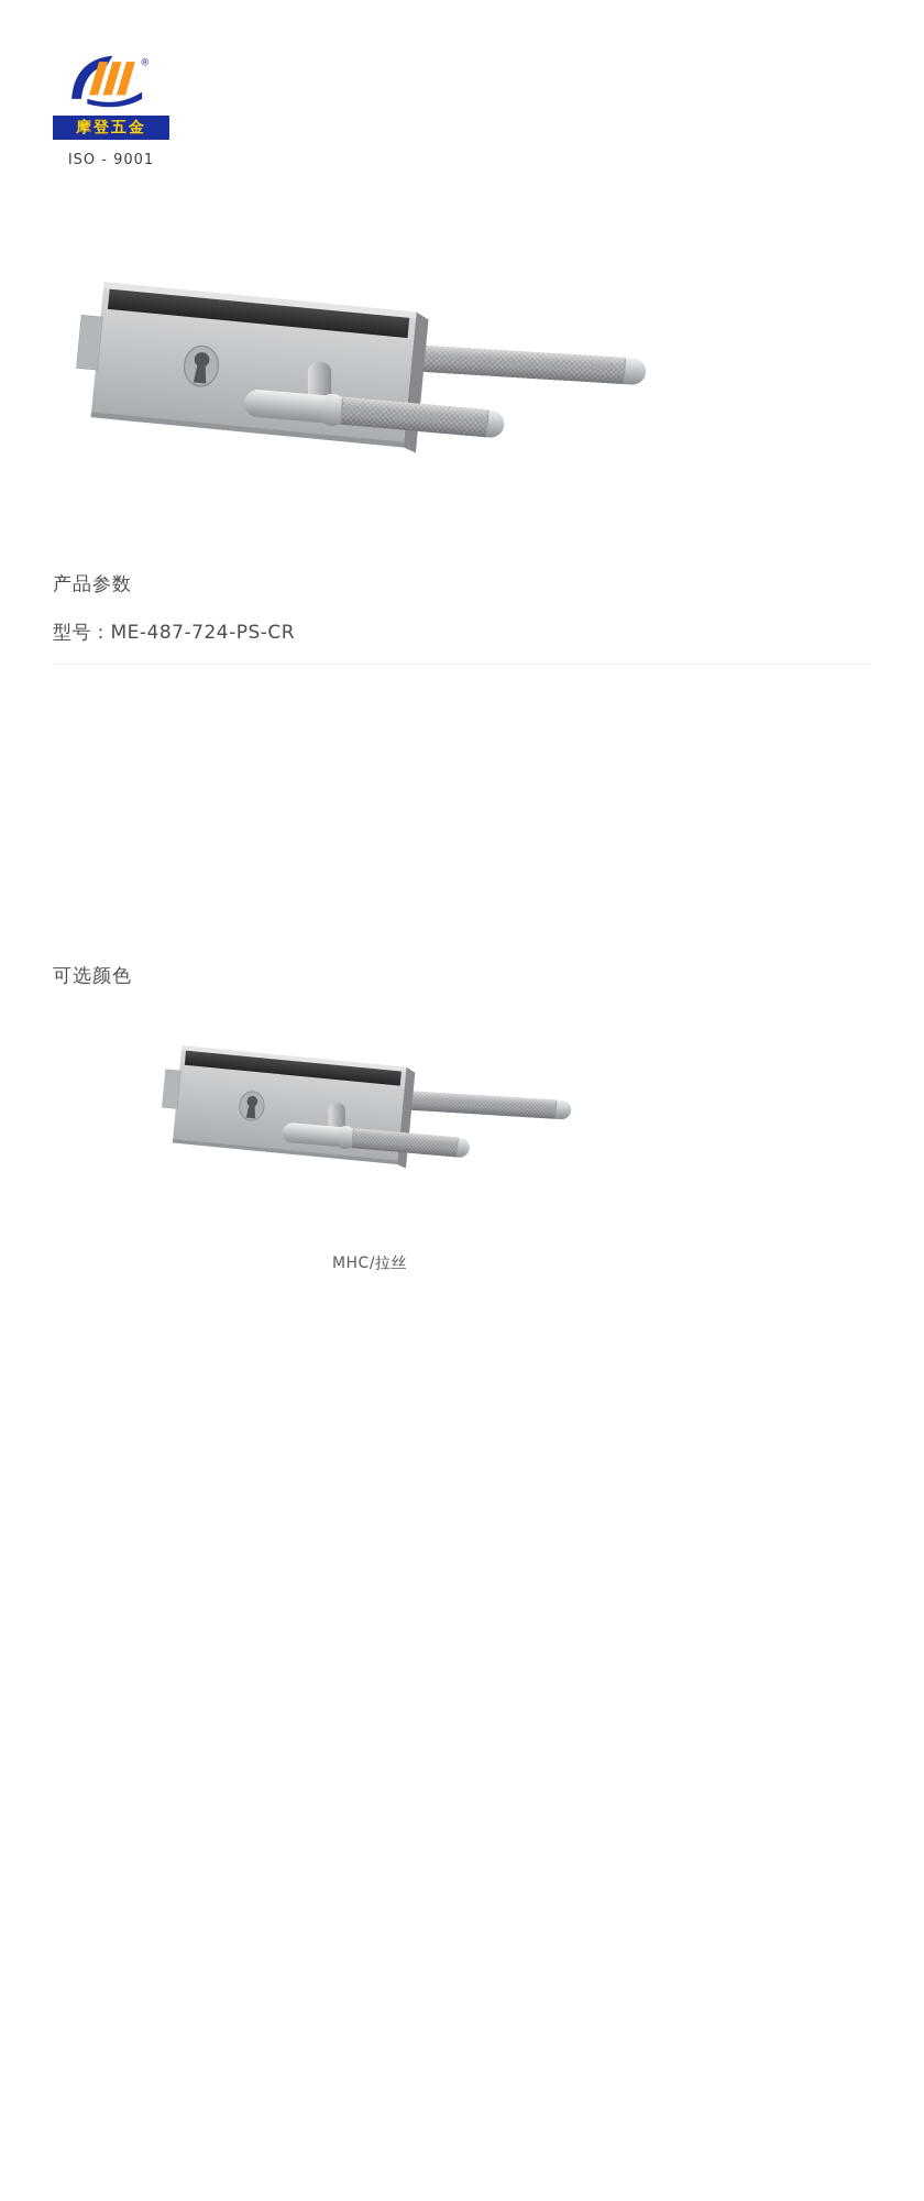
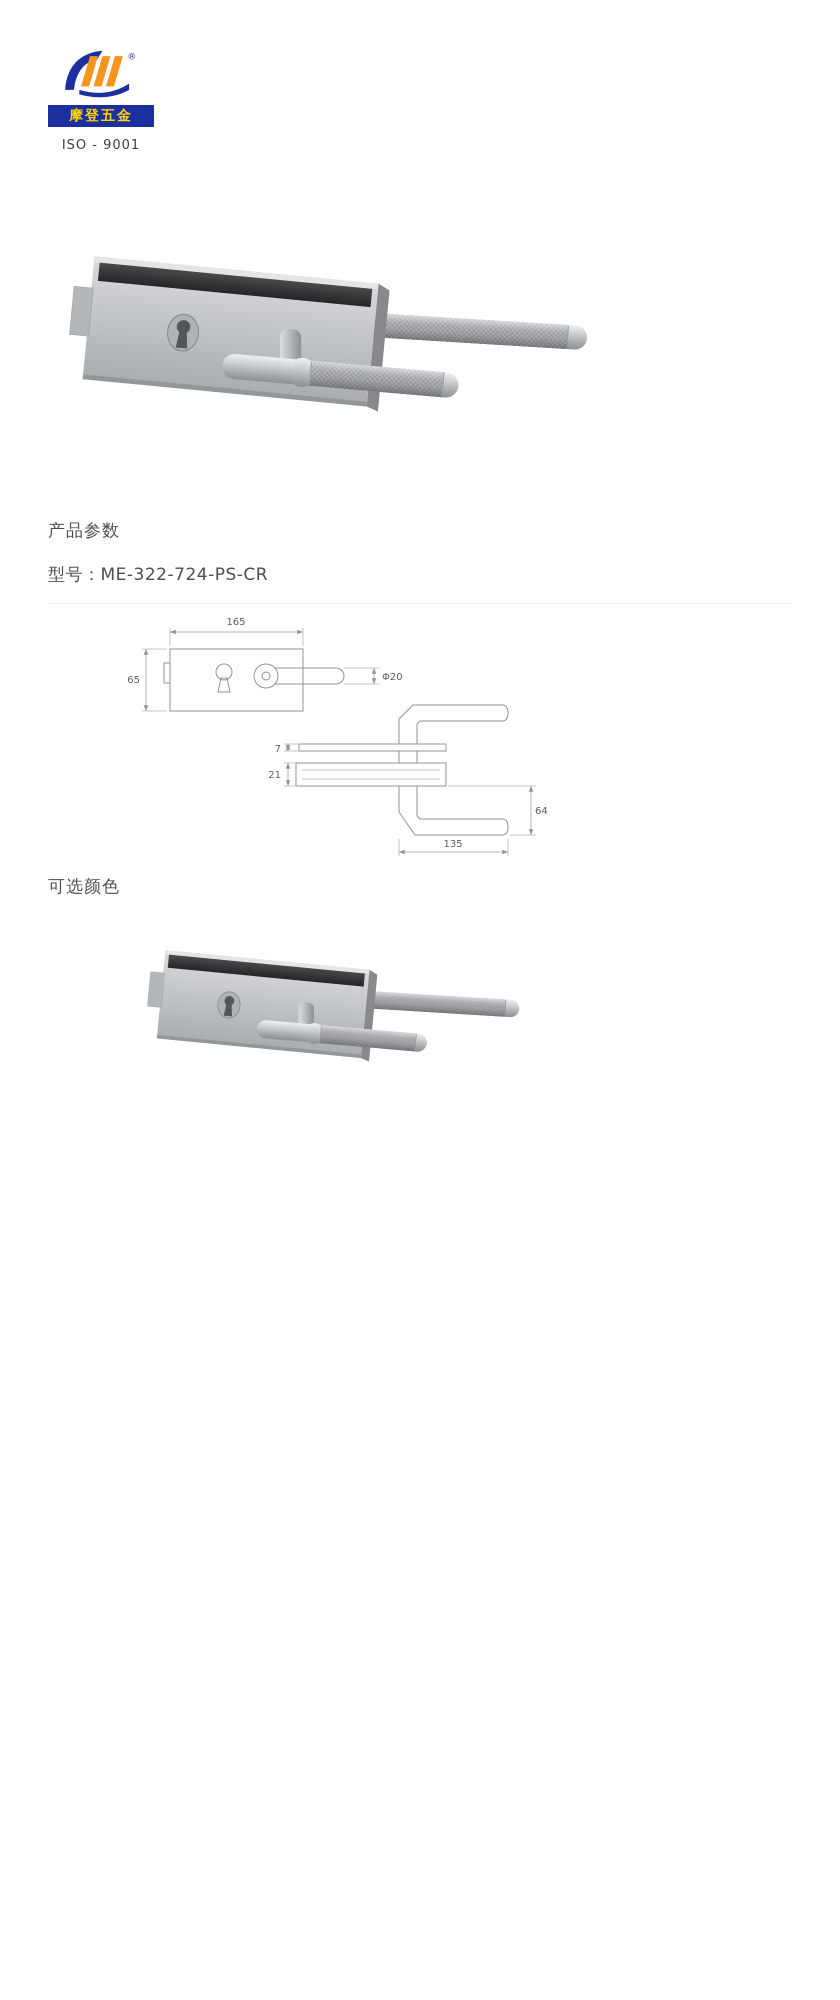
  ®
  摩登五金
  ISO - 9001
  产品参数
- 型号：ME-487-724-PS-CR
+ 型号：ME-322-724-PS-CR
+ 165
+ 65
+ Φ20
+ 7
+ 21
+ 64
+ 135
  可选颜色
- MHC/拉丝
